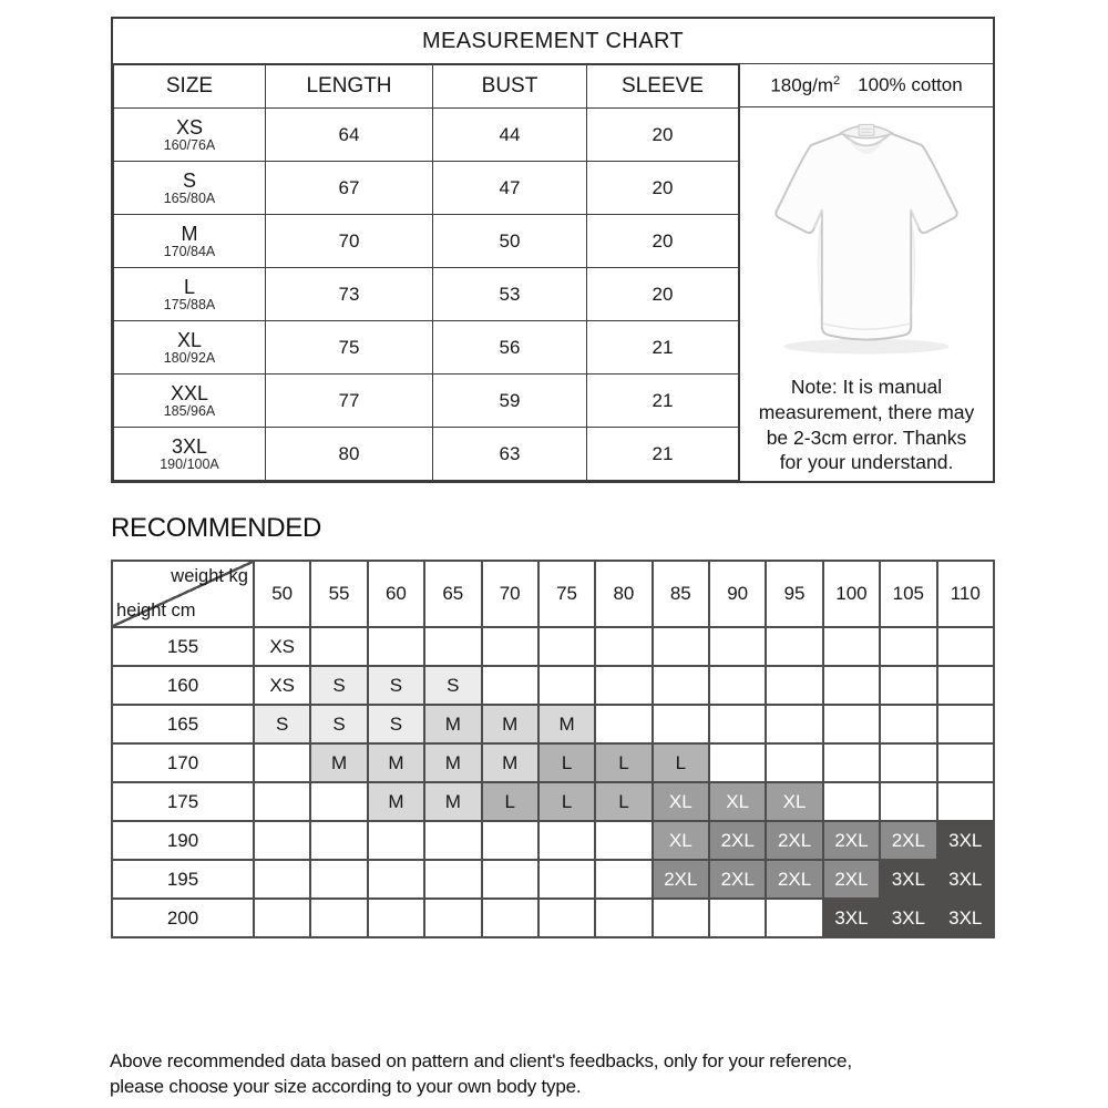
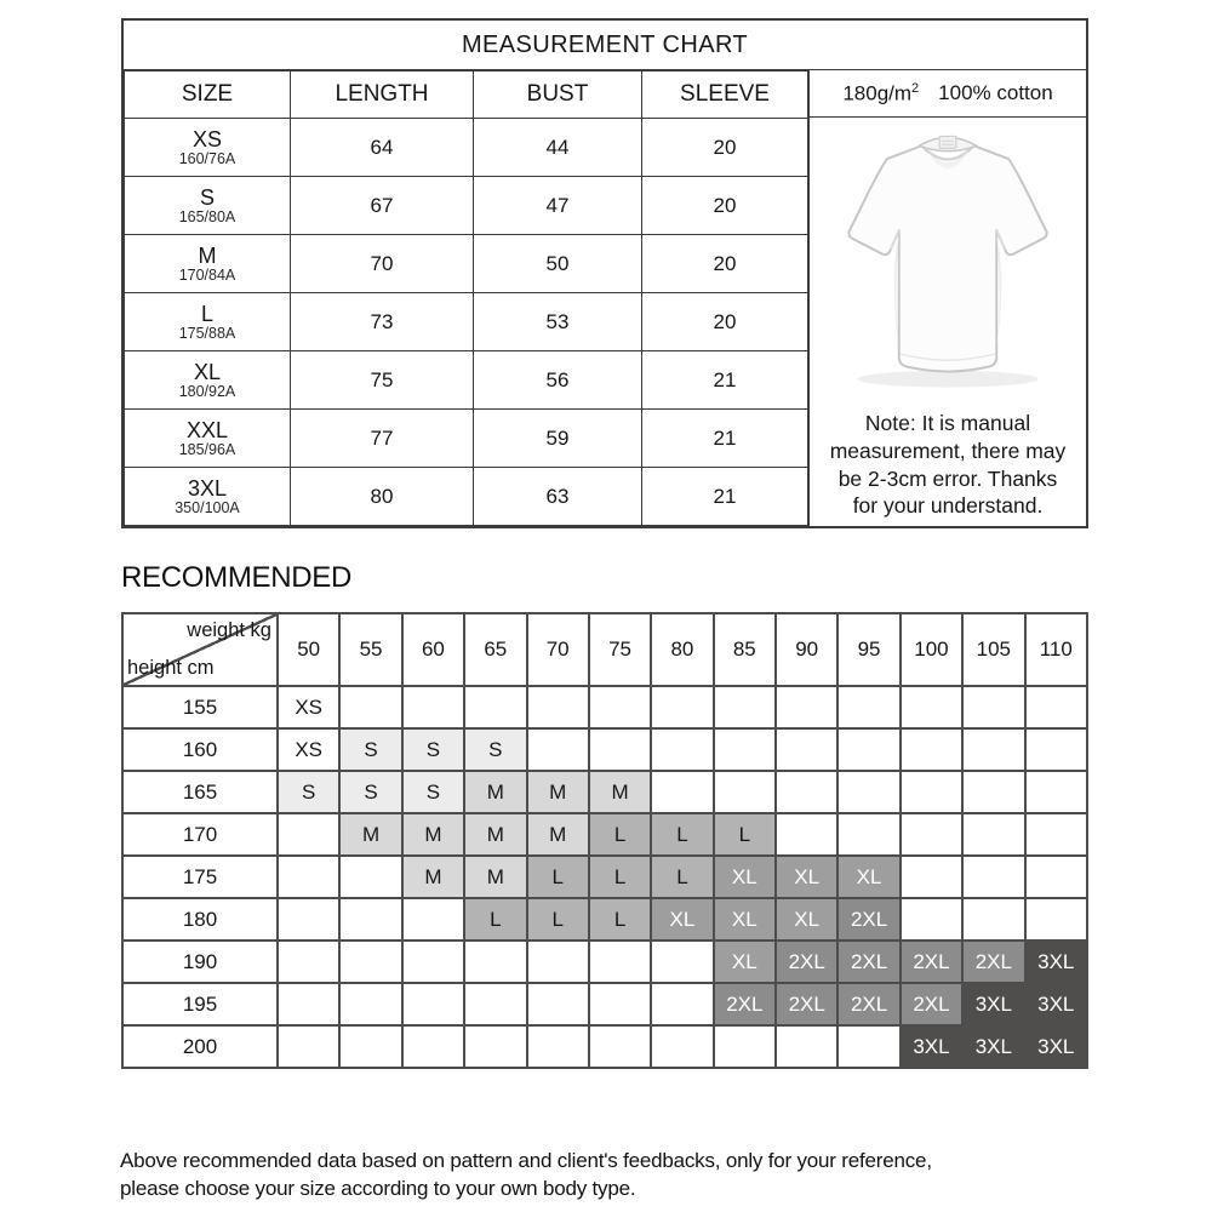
  MEASUREMENT CHART
  SIZE	LENGTH	BUST	SLEEVE
  XS160/76A	64	44	20
  S165/80A	67	47	20
  M170/84A	70	50	20
  L175/88A	73	53	20
  XL180/92A	75	56	21
  XXL185/96A	77	59	21
- 3XL190/100A	80	63	21
+ 3XL350/100A	80	63	21
  180g/m2
  100% cotton
  Note: It is manual
  measurement, there may
  be 2-3cm error. Thanks
  for your understand.
  RECOMMENDED
  weight kg height cm	50	55	60	65	70	75	80	85	90	95	100	105	110
  155	XS
  160	XS	S	S	S
  165	S	S	S	M	M	M
  170		M	M	M	M	L	L	L
  175			M	M	L	L	L	XL	XL	XL
+ 180				L	L	L	XL	XL	XL	2XL
  190								XL	2XL	2XL	2XL	2XL	3XL
  195								2XL	2XL	2XL	2XL	3XL	3XL
  200											3XL	3XL	3XL
  Above recommended data based on pattern and client's feedbacks, only for your reference,
  please choose your size according to your own body type.
